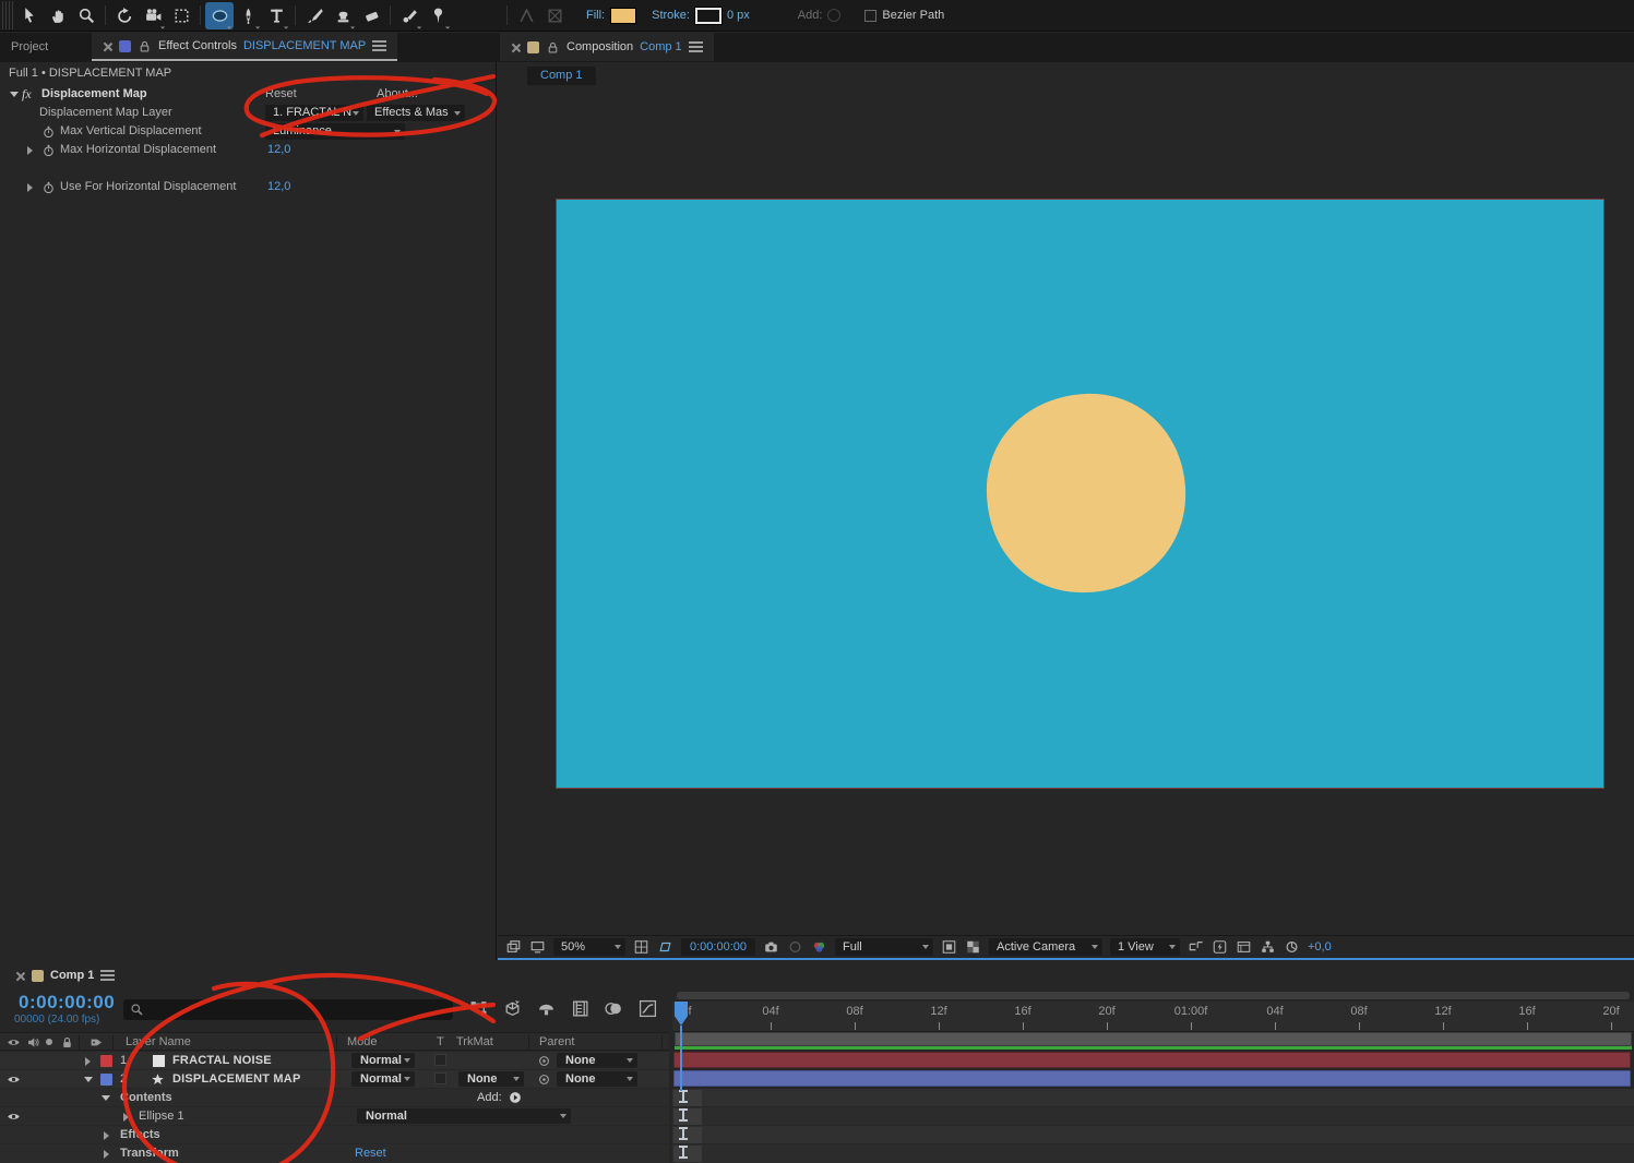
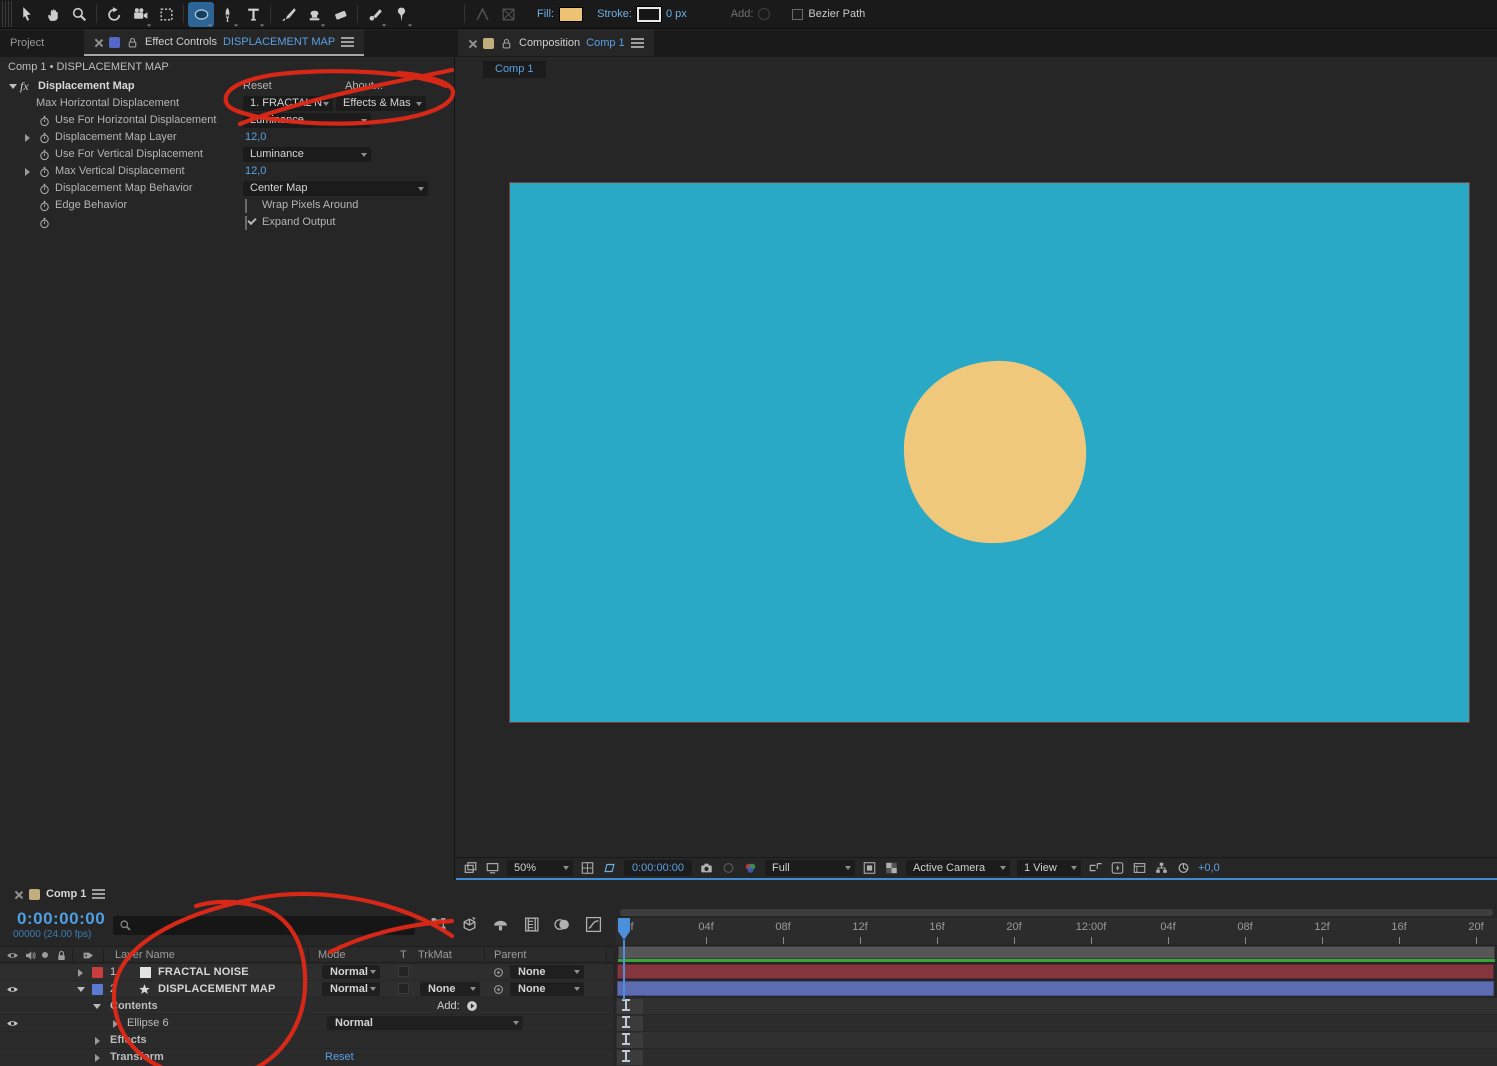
  Fill:
  Stroke:
  0 px
  Add:
  Bezier Path
  Project
  Effect Controls
  DISPLACEMENT MAP
  Composition
  Comp 1
- Full 1 • DISPLACEMENT MAP
+ Comp 1 • DISPLACEMENT MAP
  fx
  Displacement Map
  Reset
- Displacement Map Layer
+ Max Horizontal Displacement
  1. FRACT N
  Effects & Mas
- Max Vertical Displacement
+ Use For Horizontal Displacement
- Max Horizontal Displacement
+ Displacement Map Layer
  12,0
+ Use For Vertical Displacement
+ Luminance
- Use For Horizontal Displacement
+ Max Vertical Displacement
  12,0
+ Displacement Map Behavior
+ Center Map
+ Edge Behavior
+ Wrap Pixels Around
+ Expand Output
  Comp 1
  50%
  0:00:00:00
  Full
  Active Camera
  1 View
  +0,0
  Comp 1
  0:00:00:00
  00000 (24.00 fps)
  Laer Name
  Mode
  T
  TrkMat
  Parent
  1
  FRACTAL NOISE
  Normal
  None
  DISPLACEMENT MAP
  Normal
  None
  None
  ontents
  Add:
- Ellipse 1
+ Ellipse 6
  Normal
  Effcts
  Transrm
  Reset
  04f
  08f
  12f
  16f
  20f
- 01:00f
+ 12:00f
  04f
  08f
  12f
  16f
  20f
